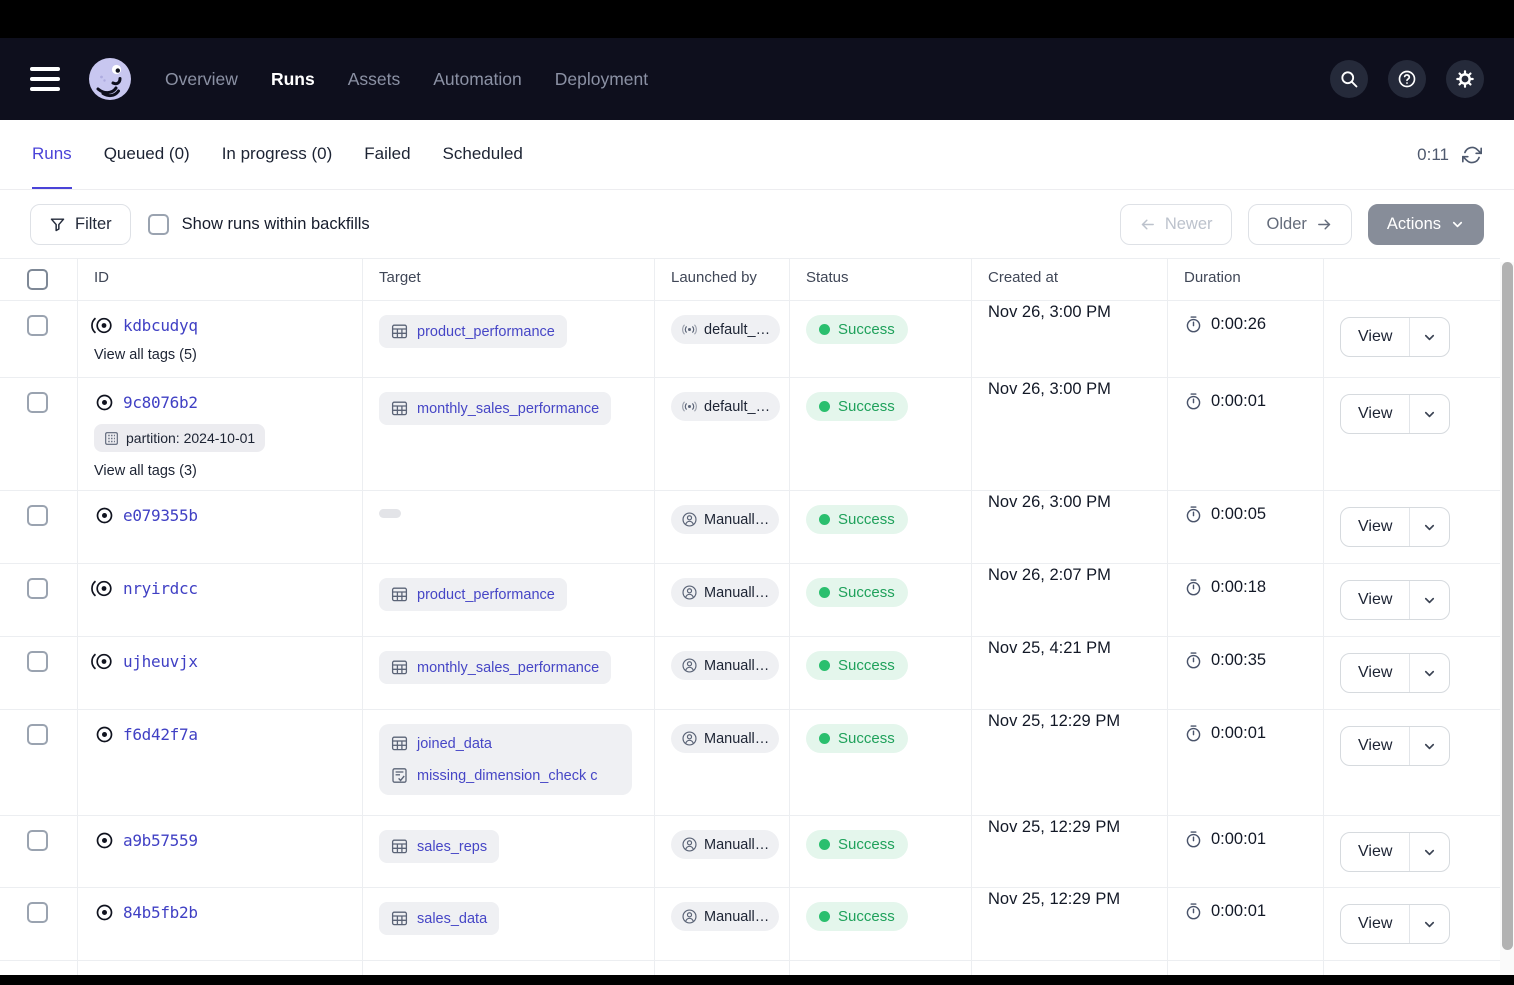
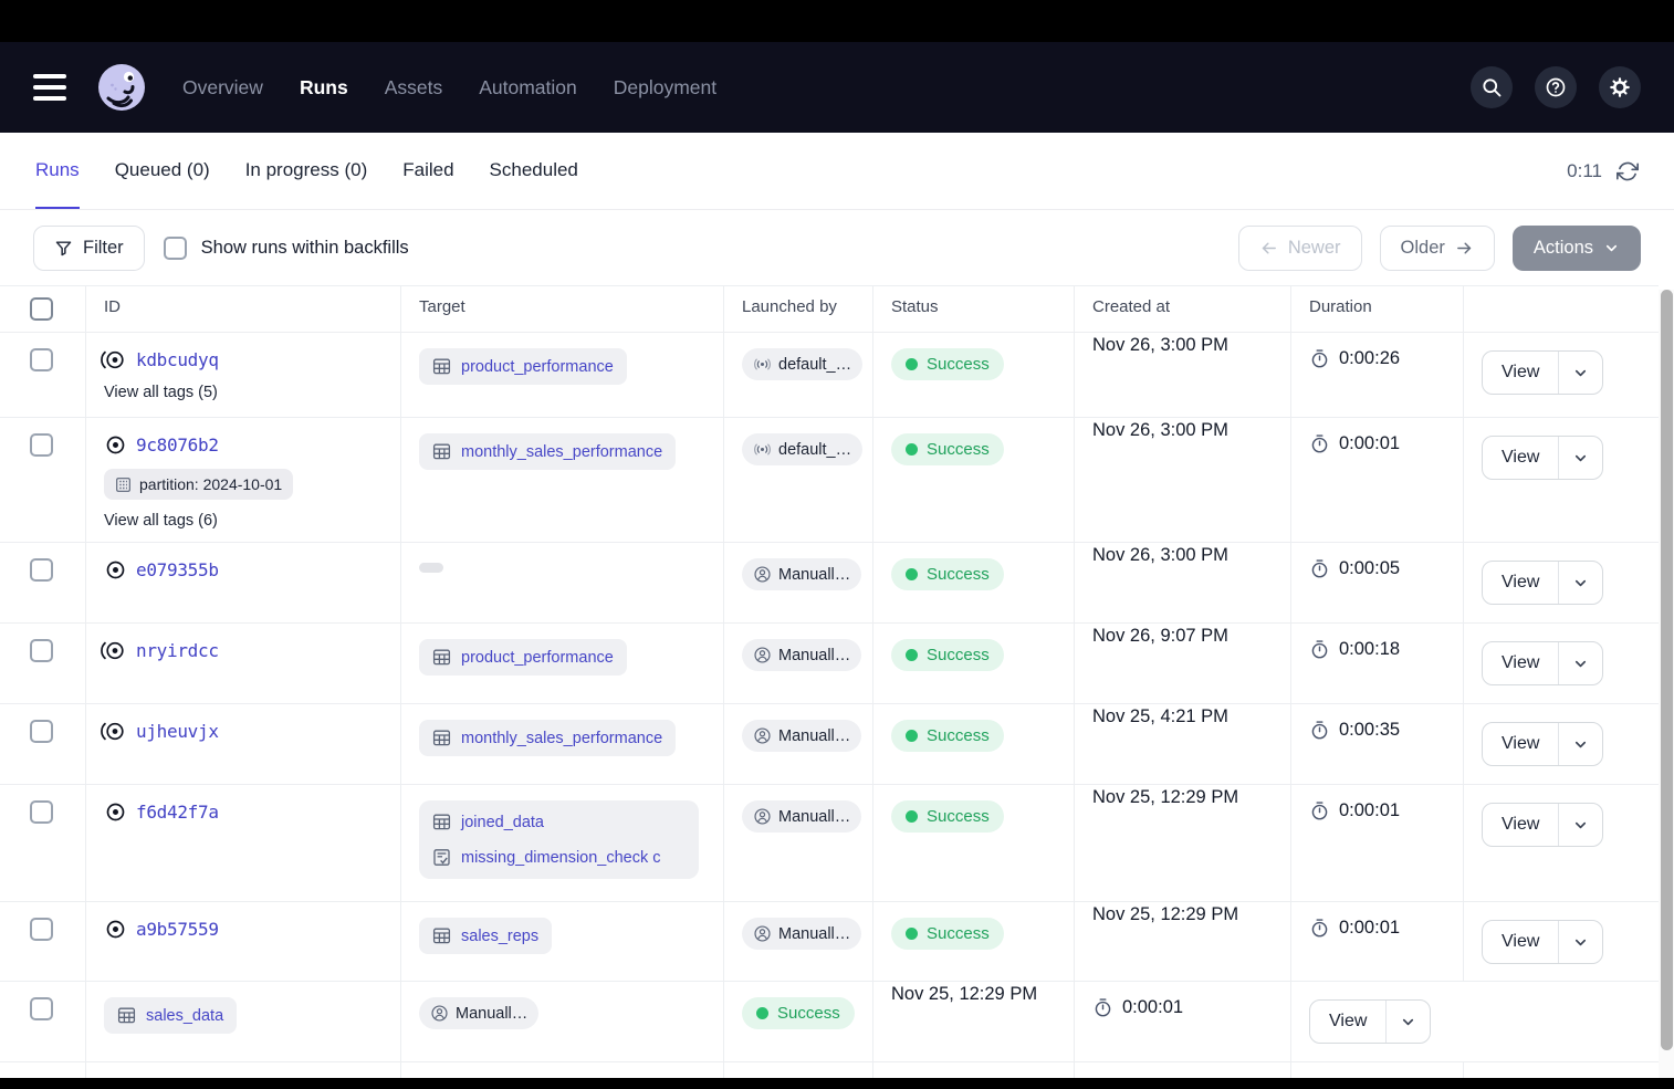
  Overview
  Runs
  Assets
  Automation
  Deployment
  Runs
  Queued (0)
  In progress (0)
  Failed
  Scheduled
  0:11
  Filter
  Show runs within backfills
  Newer
  Older
  Actions
  ID
  Target
  Launched by
  Status
  Created at
  Duration
  kdbcudyq
  View all tags (5)
  product_performance
  default_…
  Success
  Nov 26, 3:00 PM
  0:00:26
  View
  9c8076b2
  partition: 2024-10-01
- View all tags (3)
+ View all tags (6)
  monthly_sales_performance
  default_…
  Success
  Nov 26, 3:00 PM
  0:00:01
  View
  e079355b
  Manuall…
  Success
  Nov 26, 3:00 PM
  0:00:05
  View
  nryirdcc
  product_performance
  Manuall…
  Success
- Nov 26, 2:07 PM
+ Nov 26, 9:07 PM
  0:00:18
  View
  ujheuvjx
  monthly_sales_performance
  Manuall…
  Success
  Nov 25, 4:21 PM
  0:00:35
  View
  f6d42f7a
  joined_data
  missing_dimension_check c
  Manuall…
  Success
  Nov 25, 12:29 PM
  0:00:01
  View
  a9b57559
  sales_reps
  Manuall…
  Success
  Nov 25, 12:29 PM
  0:00:01
  View
- 84b5fb2b
  sales_data
  Manuall…
  Success
  Nov 25, 12:29 PM
  0:00:01
  View
